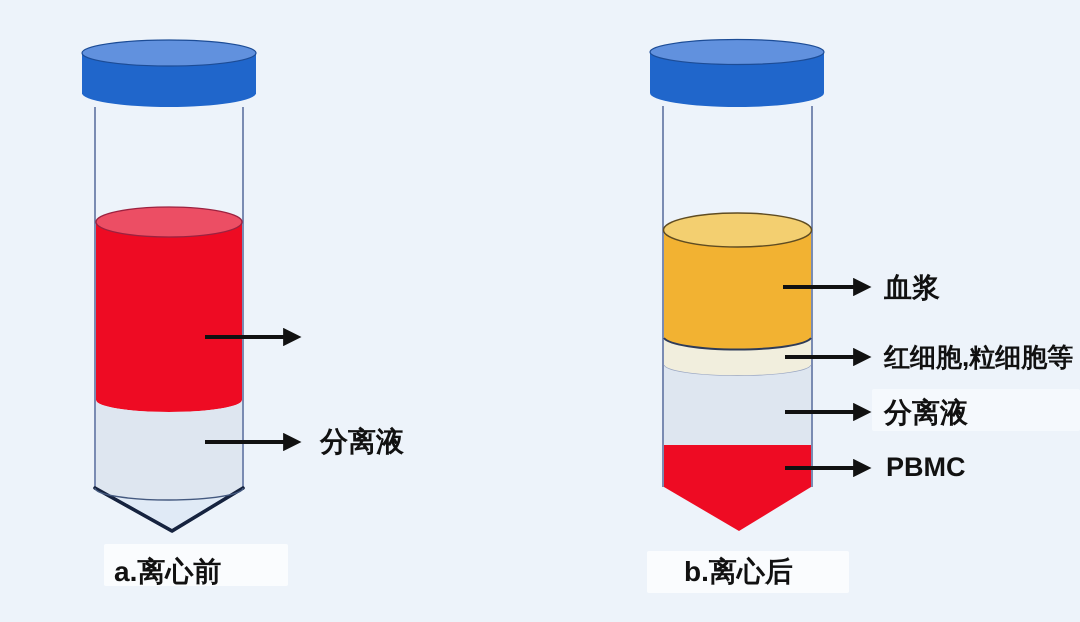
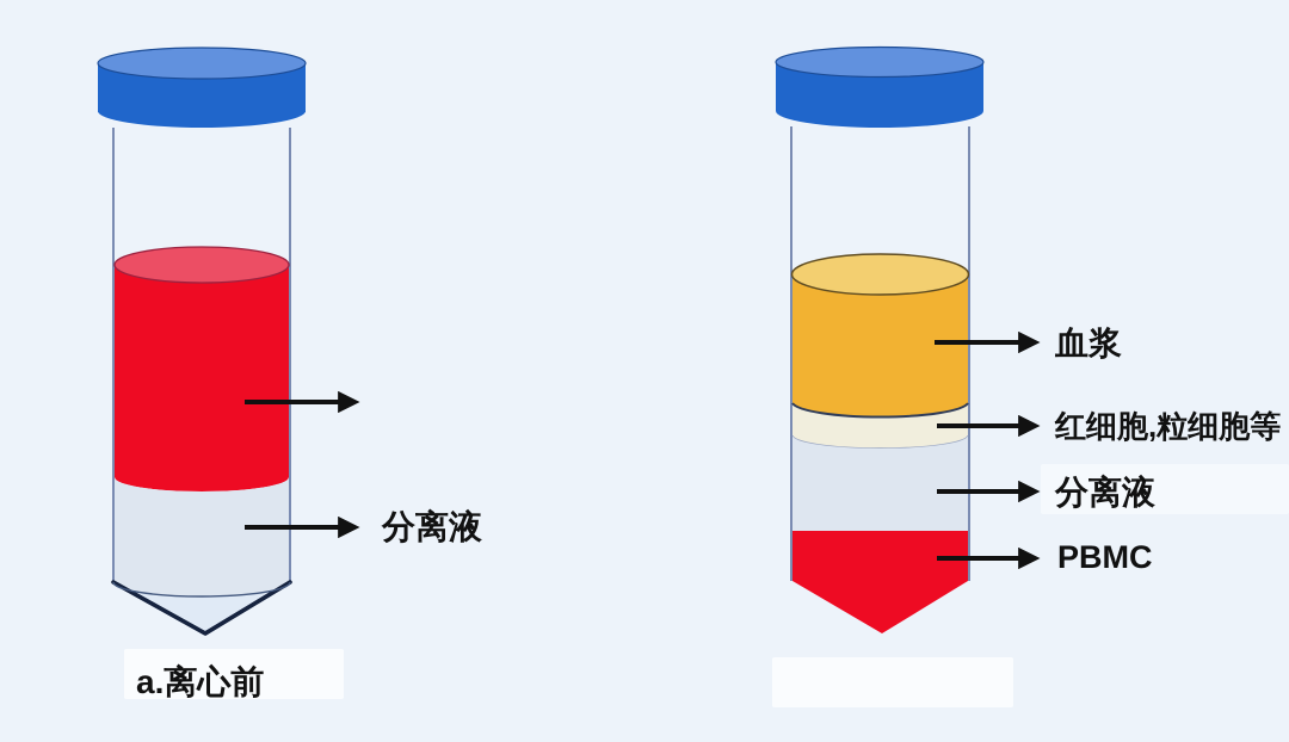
  分离液
  血浆
  红细胞,粒细胞等
  分离液
  PBMC
  a.离心前
- b.离心后
